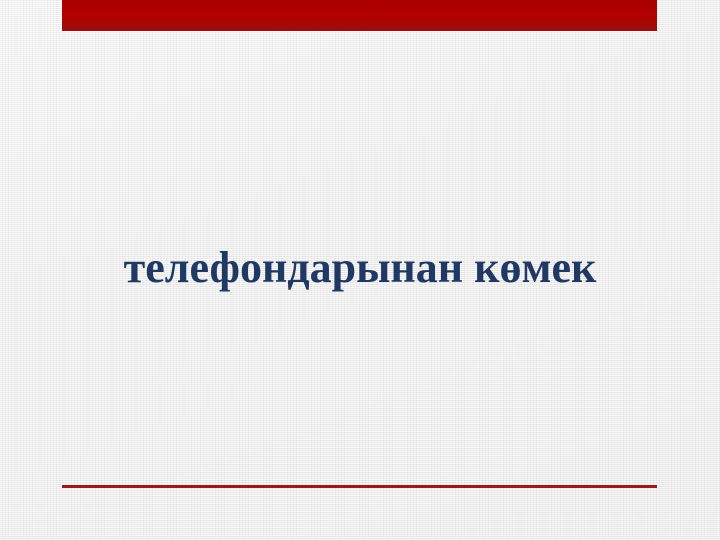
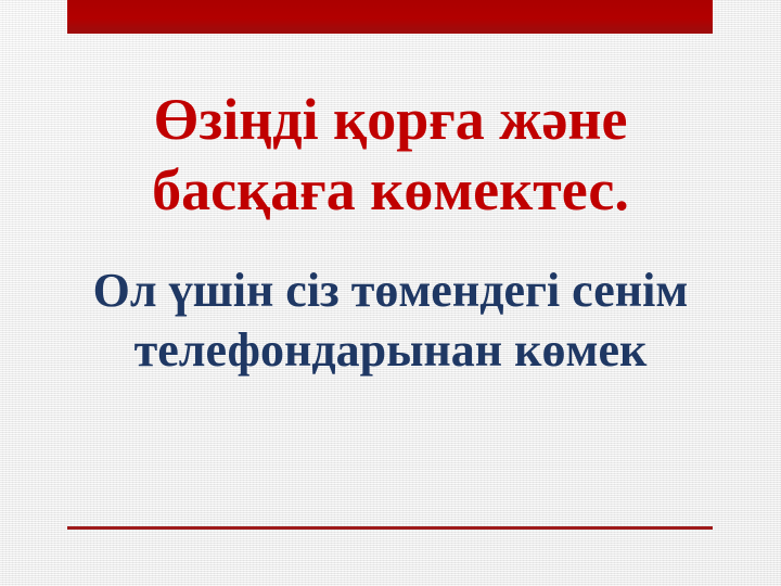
+ Өзіңді қорға және
+ басқаға көмектес.
+ Ол үшін сіз төмендегі сенім
  телефондарынан көмек
